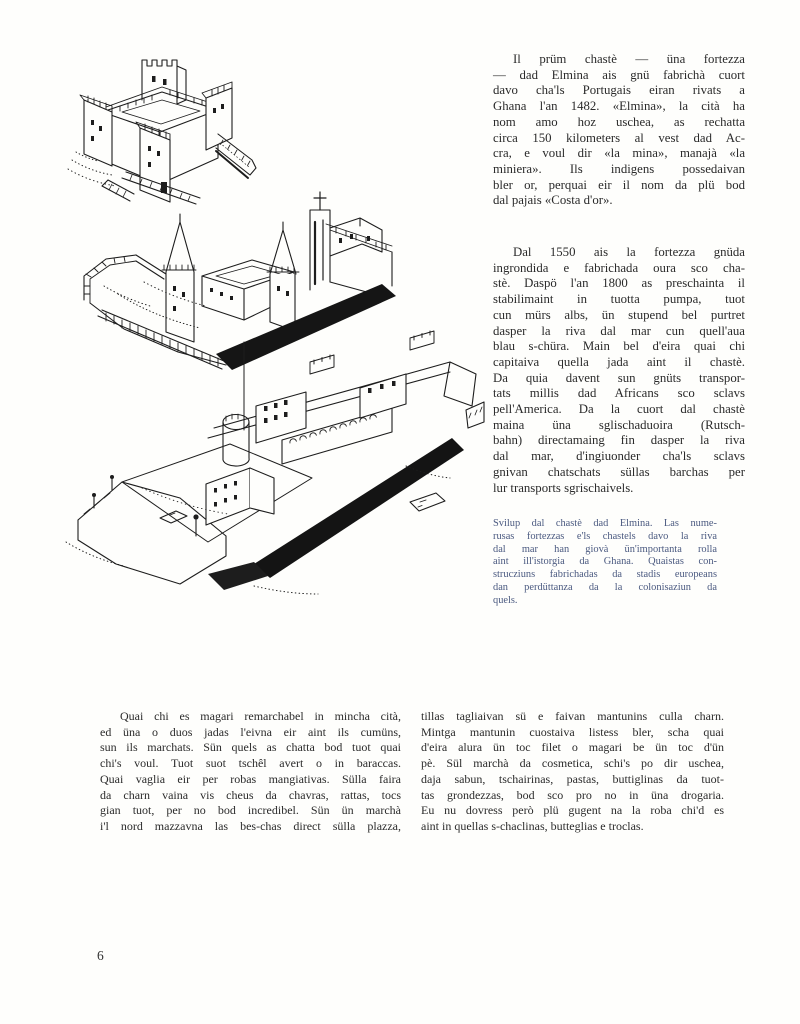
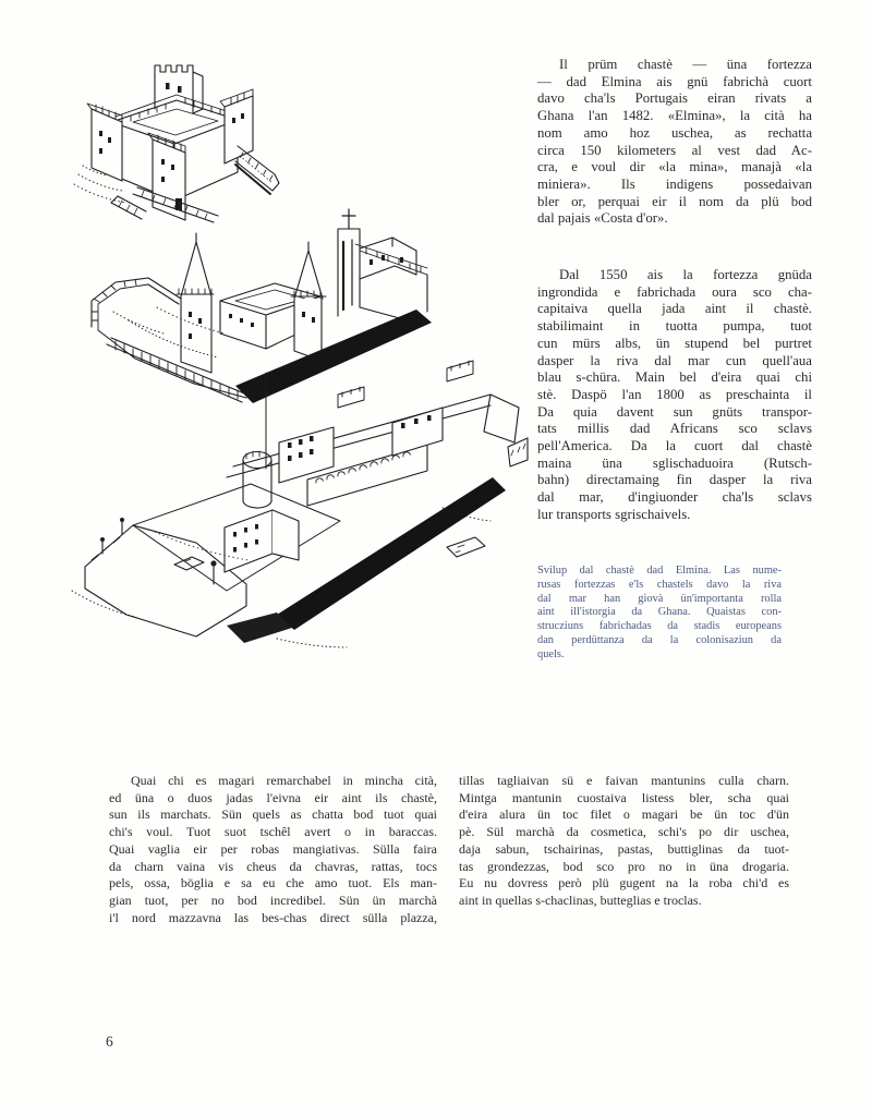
  Il prüm chastè — üna fortezza
  — dad Elmina ais gnü fabrichà cuort
  davo cha'ls Portugais eiran rivats a
  Ghana l'an 1482. «Elmina», la cità ha
  nom amo hoz uschea, as rechatta
  circa 150 kilometers al vest dad Ac-
  cra, e voul dir «la mina», manajà «la
  miniera». Ils indigens possedaivan
  bler or, perquai eir il nom da plü bod
  dal pajais «Costa d'or».
  Dal 1550 ais la fortezza gnüda
  ingrondida e fabrichada oura sco cha-
- stè. Daspö l'an 1800 as preschainta il
+ capitaiva quella jada aint il chastè.
  stabilimaint in tuotta pumpa, tuot
  cun mürs albs, ün stupend bel purtret
  dasper la riva dal mar cun quell'aua
  blau s-chüra. Main bel d'eira quai chi
- capitaiva quella jada aint il chastè.
+ stè. Daspö l'an 1800 as preschainta il
  Da quia davent sun gnüts transpor-
  tats millis dad Africans sco sclavs
  pell'America. Da la cuort dal chastè
  maina üna sglischaduoira (Rutsch-
  bahn) directamaing fin dasper la riva
  dal mar, d'ingiuonder cha'ls sclavs
- gnivan chatschats süllas barchas per
  lur transports sgrischaivels.
  Svilup dal chastè dad Elmina. Las nume-
  rusas fortezzas e'ls chastels davo la riva
  dal mar han giovà ün'importanta rolla
  aint ill'istorgia da Ghana. Quaistas con-
  strucziuns fabrichadas da stadis europeans
  dan perdüttanza da la colonisaziun da
  quels.
  Quai chi es magari remarchabel in mincha cità,
- ed üna o duos jadas l'eivna eir aint ils cumüns,
+ ed üna o duos jadas l'eivna eir aint ils chastè,
  sun ils marchats. Sün quels as chatta bod tuot quai
  chi's voul. Tuot suot tschêl avert o in baraccas.
  Quai vaglia eir per robas mangiativas. Sülla faira
  da charn vaina vis cheus da chavras, rattas, tocs
+ pels, ossa, böglia e sa eu che amo tuot. Els man-
  gian tuot, per no bod incredibel. Sün ün marchà
  i'l nord mazzavna las bes-chas direct sülla plazza,
  tillas tagliaivan sü e faivan mantunins culla charn.
  Mintga mantunin cuostaiva listess bler, scha quai
  d'eira alura ün toc filet o magari be ün toc d'ün
  pè. Sül marchà da cosmetica, schi's po dir uschea,
  daja sabun, tschairinas, pastas, buttiglinas da tuot-
  tas grondezzas, bod sco pro no in üna drogaria.
  Eu nu dovress però plü gugent na la roba chi'd es
  aint in quellas s-chaclinas, butteglias e troclas.
  6
